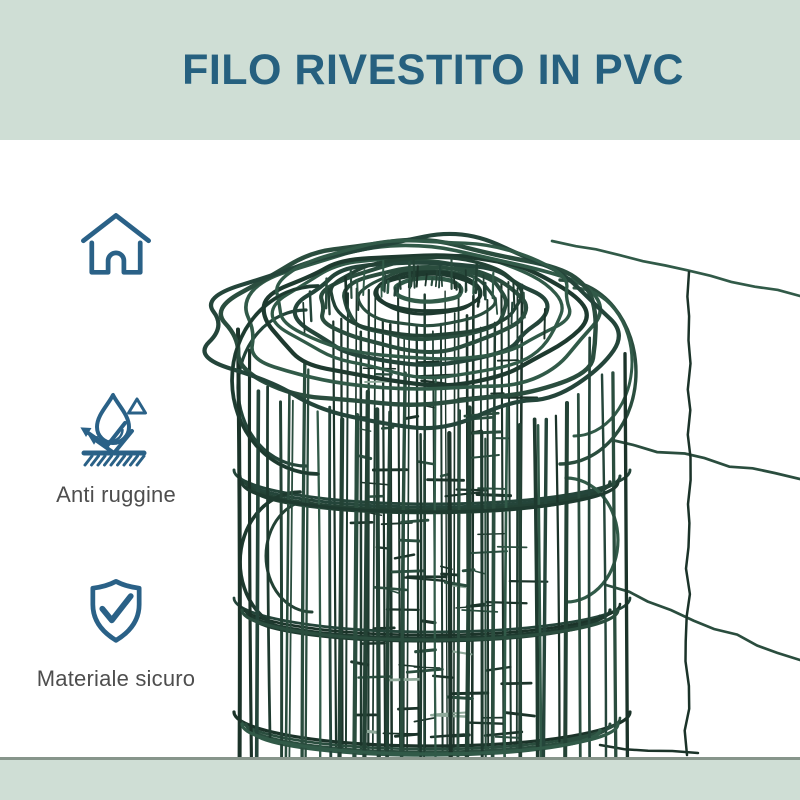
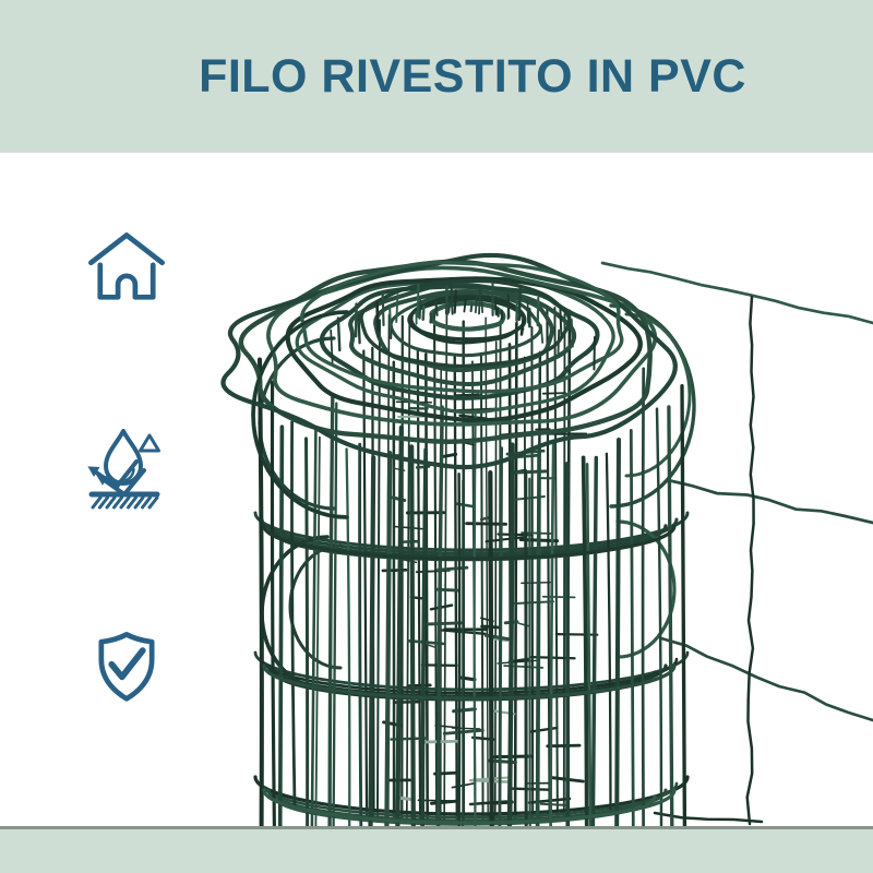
  FILO RIVESTITO IN PVC
- Anti ruggine
- Materiale sicuro
